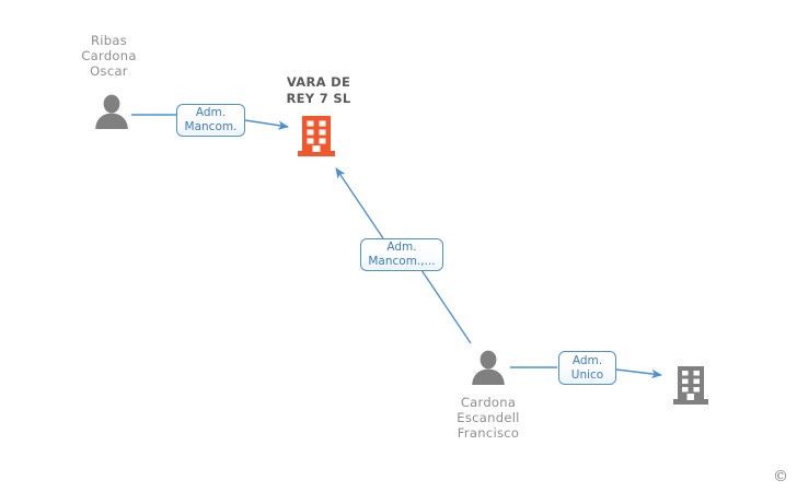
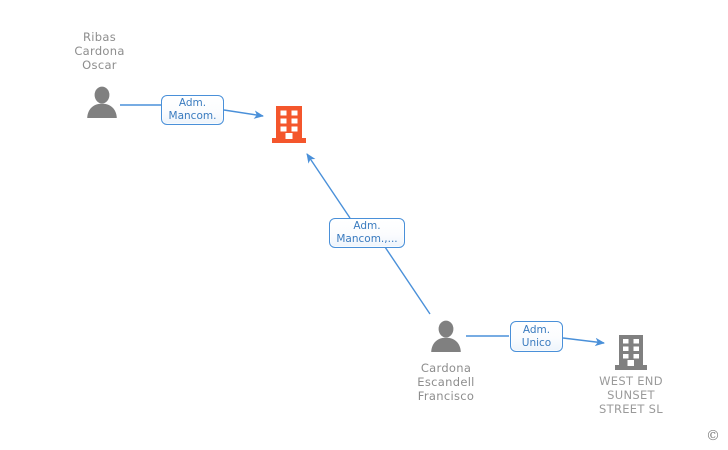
  Ribas
  Cardona
  Oscar
- VARA DE
- REY 7 SL
  Cardona
  Escandell
  Francisco
+ WEST END
+ SUNSET
+ STREET SL
  Adm.
  Mancom.
  Adm.
  Mancom.,...
  Adm.
  Unico
  ©
